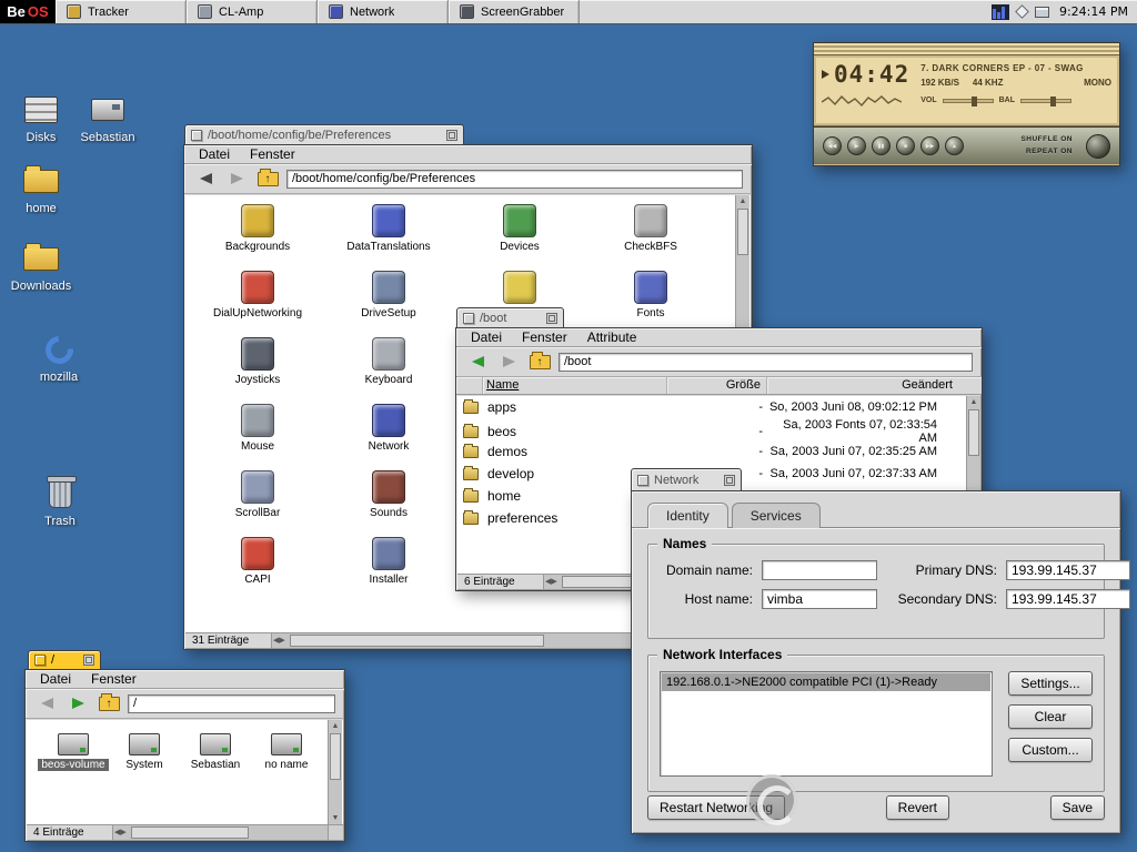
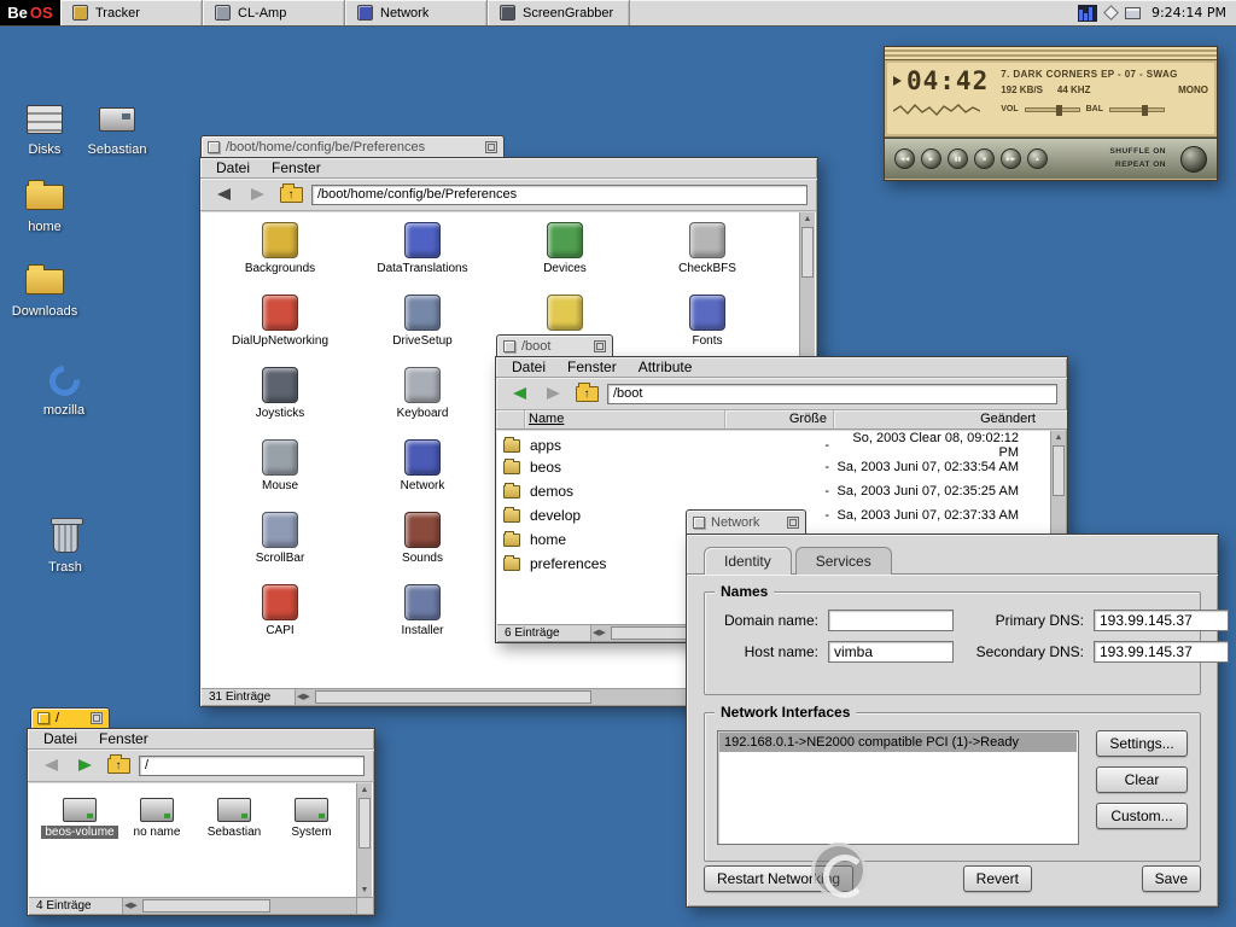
  Be
  OS
  Tracker
  CL-Amp
  Network
  ScreenGrabber
  9:24:14 PM
  Disks
  Sebastian
  home
  Downloads
  mozilla
  Trash
  /boot/home/config/be/Preferences
  Datei
  Fenster
  /boot/home/config/be/Preferences
  Backgrounds
  DataTranslations
  Devices
  CheckBFS
  DialUpNetworking
  DriveSetup
  Fonts
  Joysticks
  Keyboard
  Mouse
  Network
  ScrollBar
  Sounds
  CAPI
  Installer
  31 Einträge
  /boot
  Datei
  Fenster
  Attribute
  /boot
  Name
  Größe
  Geändert
  apps
  -
- So, 2003 Juni 08, 09:02:12 PM
+ So, 2003 Clear 08, 09:02:12 PM
  beos
  -
- Sa, 2003 Fonts 07, 02:33:54 AM
+ Sa, 2003 Juni 07, 02:33:54 AM
  demos
  -
  Sa, 2003 Juni 07, 02:35:25 AM
  develop
  -
  Sa, 2003 Juni 07, 02:37:33 AM
  home
  preferences
  6 Einträge
  Network
  Identity
  Services
  Names
  Domain name:
  Primary DNS:
  193.99.145.37
  Host name:
  vimba
  Secondary DNS:
  193.99.145.37
  Network Interfaces
  192.168.0.1->NE2000 compatible PCI (1)->Ready
  Settings...
  Clear
  Custom...
  Restart Networking
  Revert
  Save
  /
  Datei
  Fenster
  /
  beos-volume
- System
+ no name
  Sebastian
- no name
+ System
  4 Einträge
  04:42
  7. DARK CORNERS EP - 07 - SWAG
  192 KB/S
  44 KHZ
  MONO
